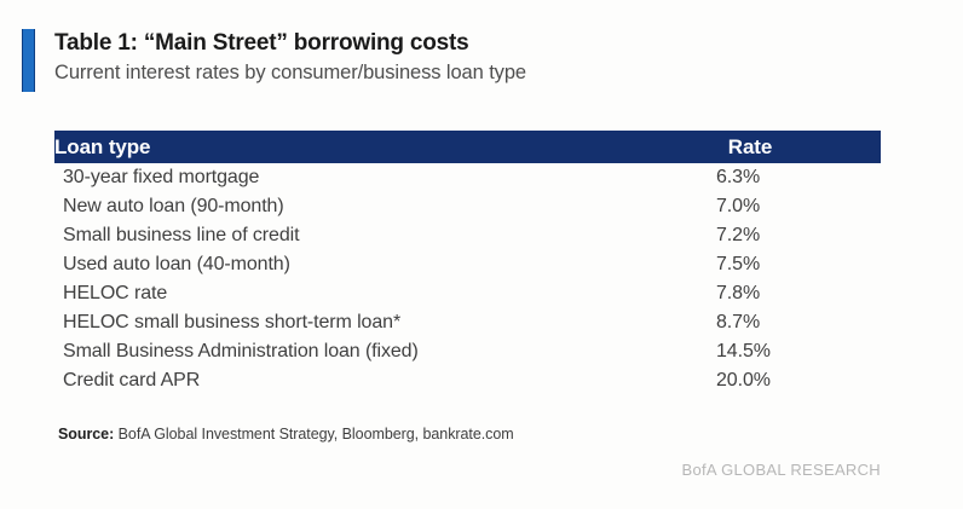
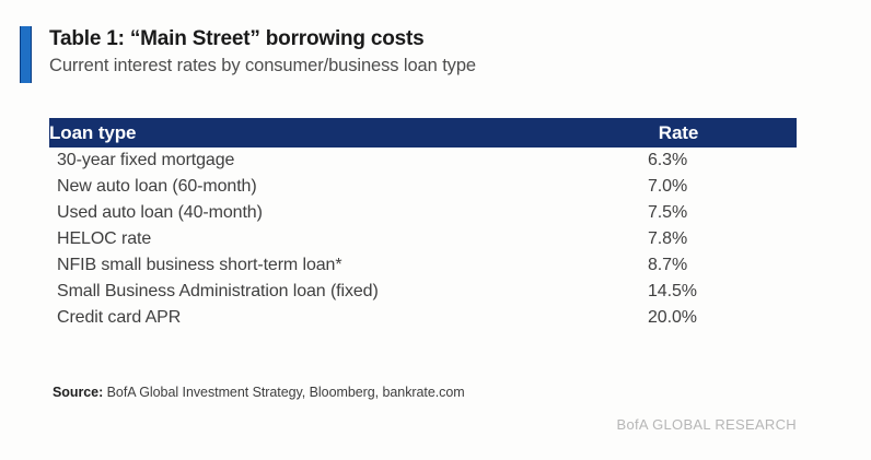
  Table 1: “Main Street” borrowing costs
  Current interest rates by consumer/business loan type
  Loan type	Rate
  30-year fixed mortgage	6.3%
- New auto loan (90-month)	7.0%
+ New auto loan (60-month)	7.0%
- Small business line of credit	7.2%
  Used auto loan (40-month)	7.5%
  HELOC rate	7.8%
- HELOC small business short-term loan*	8.7%
+ NFIB small business short-term loan*	8.7%
  Small Business Administration loan (fixed)	14.5%
  Credit card APR	20.0%
  Source: BofA Global Investment Strategy, Bloomberg, bankrate.com
  BofA GLOBAL RESEARCH
